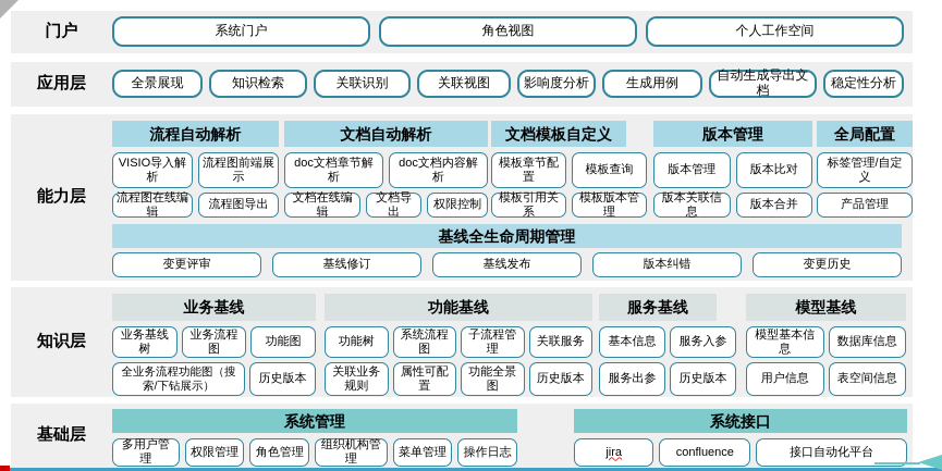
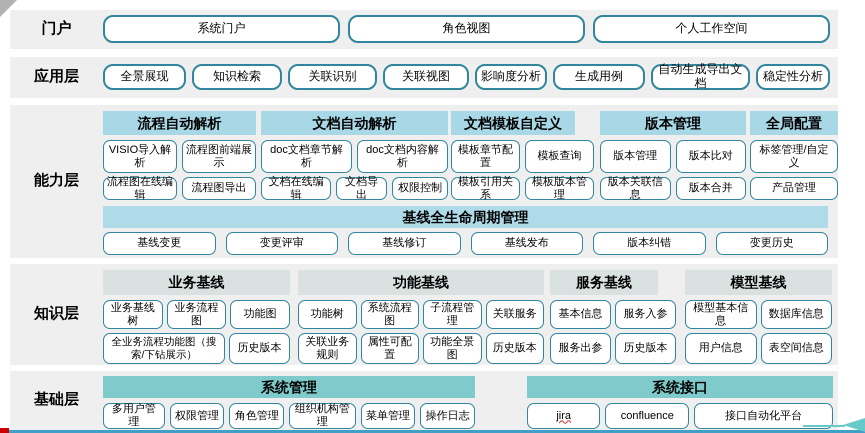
  门户
  系统门户
  角色视图
  个人工作空间
  应用层
  全景展现
  知识检索
  关联识别
  关联视图
  影响度分析
  生成用例
  自动生成导出文档
  稳定性分析
  能力层
  流程自动解析
  VISIO导入解析
  流程图前端展示
  流程图在线编辑
  流程图导出
  文档自动解析
  doc文档章节解析
  doc文档内容解析
  文档在线编辑
  文档导出
  权限控制
  文档模板自定义
  模板章节配置
  模板查询
  模板引用关系
  模板版本管理
  版本管理
  版本管理
  版本比对
  版本关联信息
  版本合并
  全局配置
  标签管理/自定义
  产品管理
  基线全生命周期管理
+ 基线变更
  变更评审
  基线修订
  基线发布
  版本纠错
  变更历史
  知识层
  业务基线
  业务基线树
  业务流程图
  功能图
  全业务流程功能图（搜索/下钻展示）
  历史版本
  功能基线
  功能树
  系统流程图
  子流程管理
  关联服务
  关联业务规则
  属性可配置
  功能全景图
  历史版本
  服务基线
  基本信息
  服务入参
  服务出参
  历史版本
  模型基线
  模型基本信息
  数据库信息
  用户信息
  表空间信息
  基础层
  系统管理
  多用户管理
  权限管理
  角色管理
  组织机构管理
  菜单管理
  操作日志
  系统接口
  jira
  confluence
  接口自动化平台
